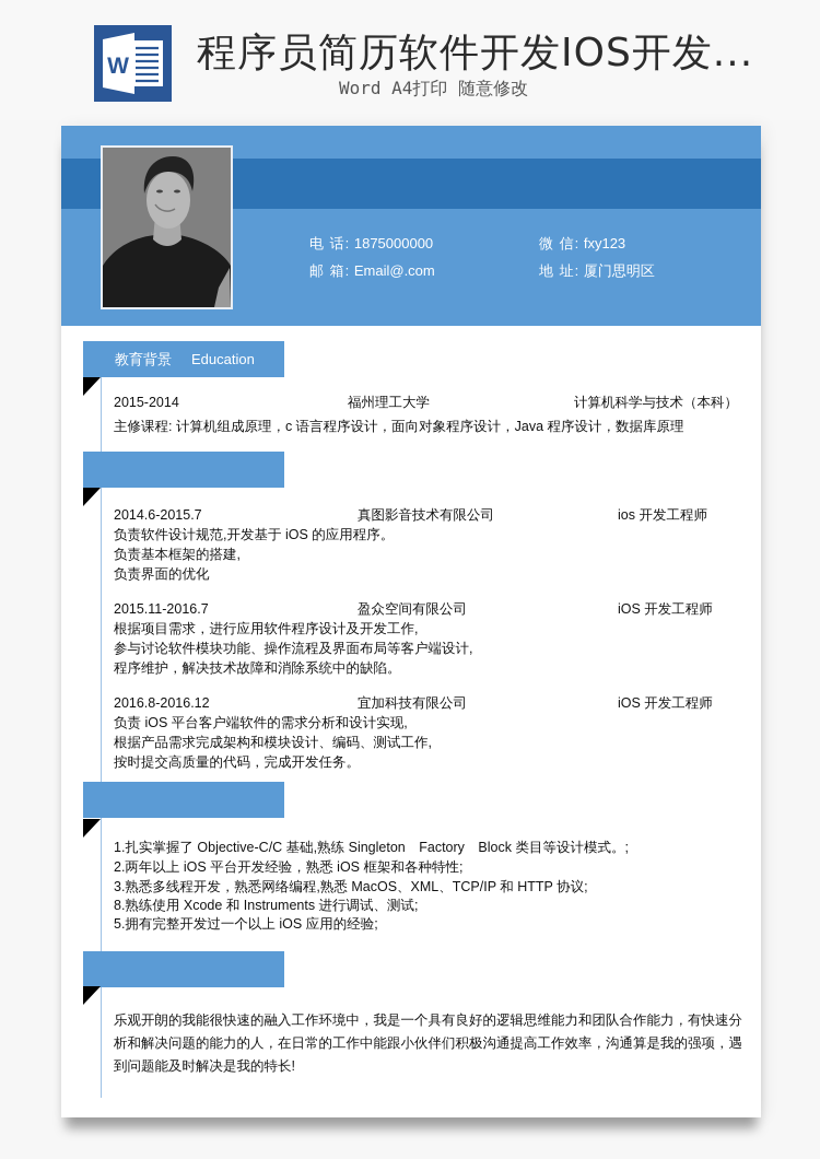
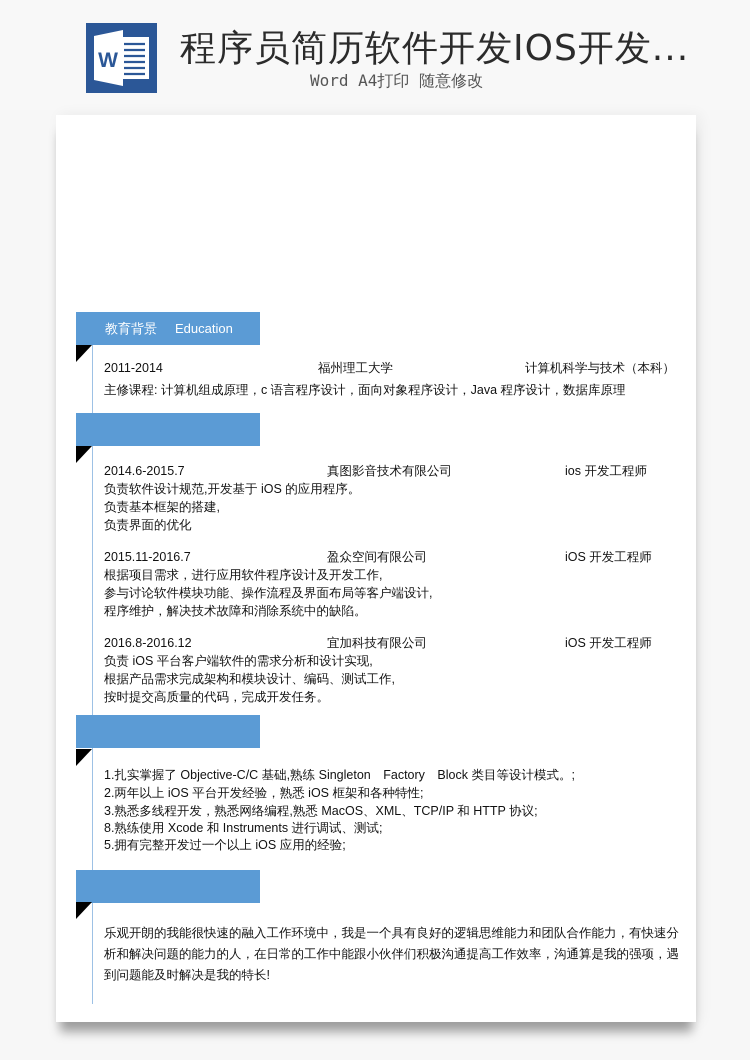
  W
  程序员简历软件开发IOS开发...
  Word A4打印 随意修改
- 电 话: 1875000000
- 邮 箱: Email@.com
- 微 信: fxy123
- 地 址: 厦门思明区
  教育背景 Education
- 2015-2014
+ 2011-2014
  福州理工大学
  计算机科学与技术（本科）
  主修课程: 计算机组成原理，c 语言程序设计，面向对象程序设计，Java 程序设计，数据库原理
  2014.6-2015.7
  真图影音技术有限公司
  ios 开发工程师
  负责软件设计规范,开发基于 iOS 的应用程序。
  负责基本框架的搭建,
  负责界面的优化
  2015.11-2016.7
  盈众空间有限公司
  iOS 开发工程师
  根据项目需求，进行应用软件程序设计及开发工作,
  参与讨论软件模块功能、操作流程及界面布局等客户端设计,
  程序维护，解决技术故障和消除系统中的缺陷。
  2016.8-2016.12
  宜加科技有限公司
  iOS 开发工程师
  负责 iOS 平台客户端软件的需求分析和设计实现,
  根据产品需求完成架构和模块设计、编码、测试工作,
  按时提交高质量的代码，完成开发任务。
  1.扎实掌握了 Objective-C/C 基础,熟练 Singleton Factory Block 类目等设计模式。;
  2.两年以上 iOS 平台开发经验，熟悉 iOS 框架和各种特性;
  3.熟悉多线程开发，熟悉网络编程,熟悉 MacOS、XML、TCP/IP 和 HTTP 协议;
  8.熟练使用 Xcode 和 Instruments 进行调试、测试;
  5.拥有完整开发过一个以上 iOS 应用的经验;
  乐观开朗的我能很快速的融入工作环境中，我是一个具有良好的逻辑思维能力和团队合作能力，有快速分析和解决问题的能力的人，在日常的工作中能跟小伙伴们积极沟通提高工作效率，沟通算是我的强项，遇到问题能及时解决是我的特长!
